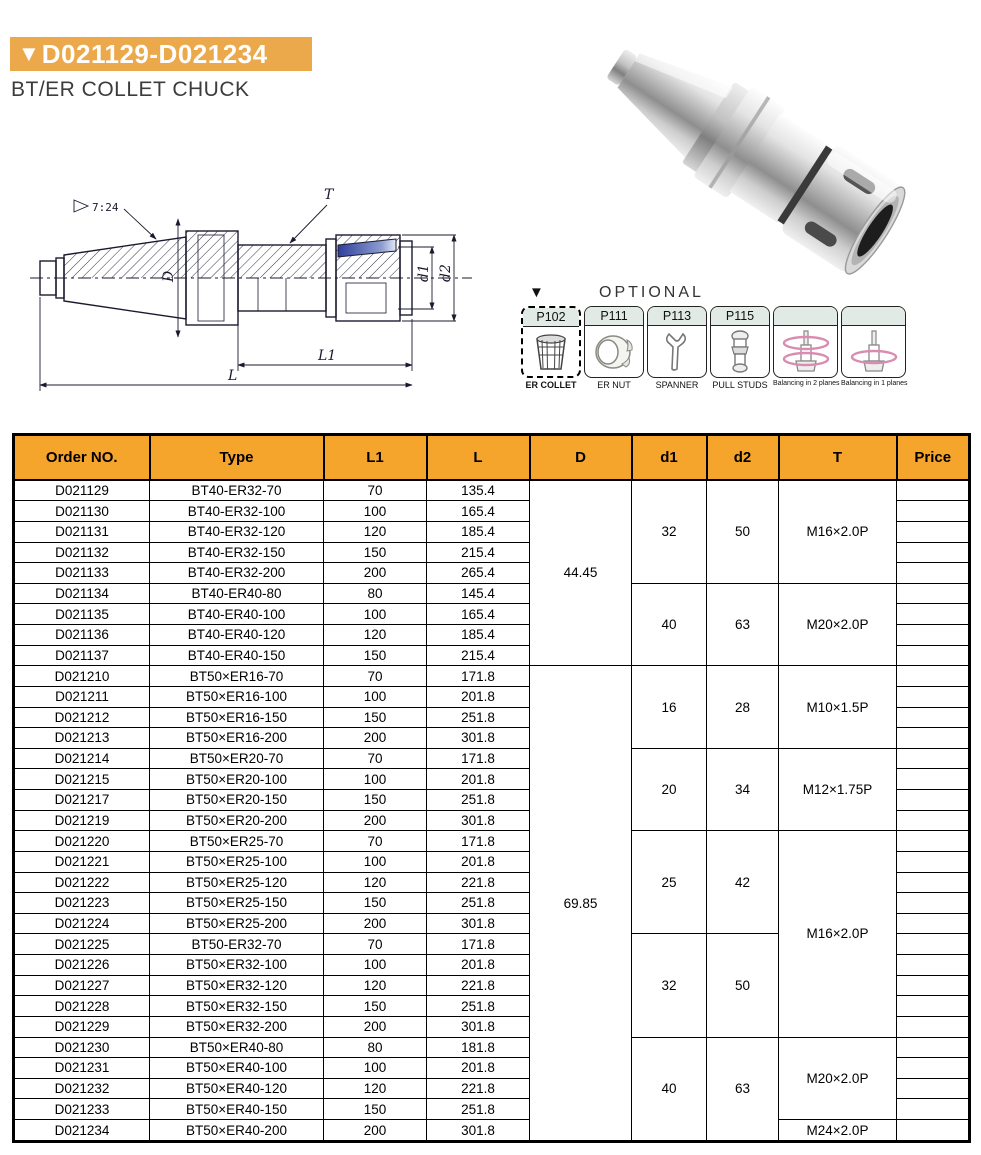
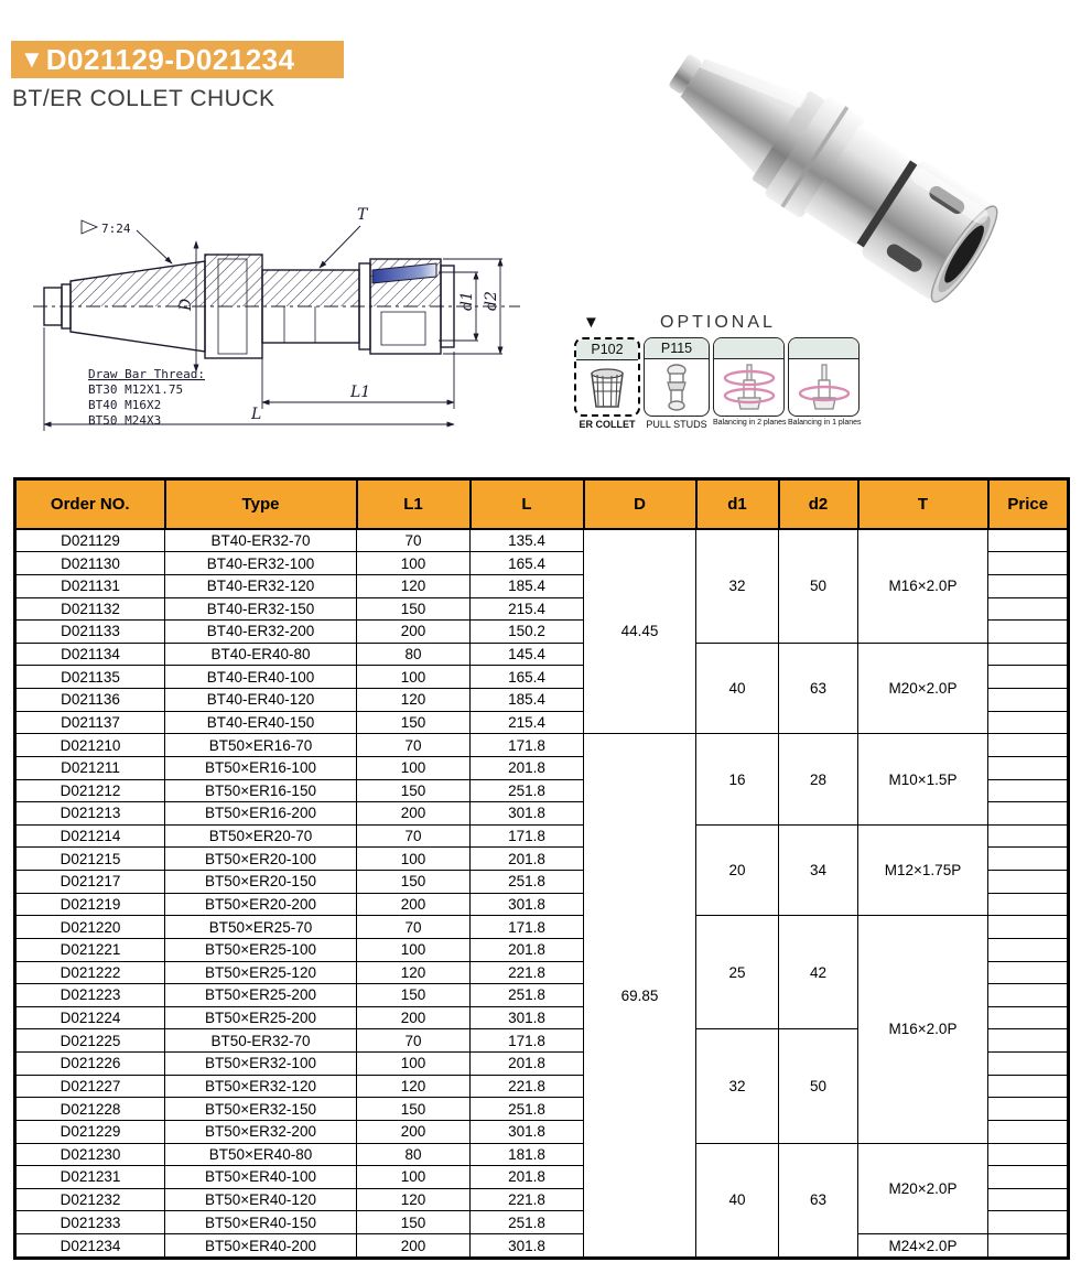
  ▼
  D021129-D021234
  BT/ER COLLET CHUCK
  7:24
  T
  L1
  L
+ Draw Bar Thread:
+ BT30 M12X1.75
+ BT40 M16X2
+ BT50 M24X3
  ▼
  OPTIONAL
  P102
  ER COLLET
- P111
- ER NUT
- P113
- SPANNER
  P115
  PULL STUDS
  Order NO.	Type	L1	L	D	d1	d2	T	Price
  D021129	BT40-ER32-70	70	135.4	44.45	32	50	M16×2.0P
  D021130	BT40-ER32-100	100	165.4
  D021131	BT40-ER32-120	120	185.4
  D021132	BT40-ER32-150	150	215.4
- D021133	BT40-ER32-200	200	265.4
+ D021133	BT40-ER32-200	200	150.2
  D021134	BT40-ER40-80	80	145.4	40	63	M20×2.0P
  D021135	BT40-ER40-100	100	165.4
  D021136	BT40-ER40-120	120	185.4
  D021137	BT40-ER40-150	150	215.4
  D021210	BT50×ER16-70	70	171.8	69.85	16	28	M10×1.5P
  D021211	BT50×ER16-100	100	201.8
  D021212	BT50×ER16-150	150	251.8
  D021213	BT50×ER16-200	200	301.8
  D021214	BT50×ER20-70	70	171.8	20	34	M12×1.75P
  D021215	BT50×ER20-100	100	201.8
  D021217	BT50×ER20-150	150	251.8
  D021219	BT50×ER20-200	200	301.8
  D021220	BT50×ER25-70	70	171.8	25	42	M16×2.0P
  D021221	BT50×ER25-100	100	201.8
  D021222	BT50×ER25-120	120	221.8
- D021223	BT50×ER25-150	150	251.8
+ D021223	BT50×ER25-200	150	251.8
  D021224	BT50×ER25-200	200	301.8
  D021225	BT50-ER32-70	70	171.8	32	50
  D021226	BT50×ER32-100	100	201.8
  D021227	BT50×ER32-120	120	221.8
  D021228	BT50×ER32-150	150	251.8
  D021229	BT50×ER32-200	200	301.8
  D021230	BT50×ER40-80	80	181.8	40	63	M20×2.0P
  D021231	BT50×ER40-100	100	201.8
  D021232	BT50×ER40-120	120	221.8
  D021233	BT50×ER40-150	150	251.8
  D021234	BT50×ER40-200	200	301.8	M24×2.0P
